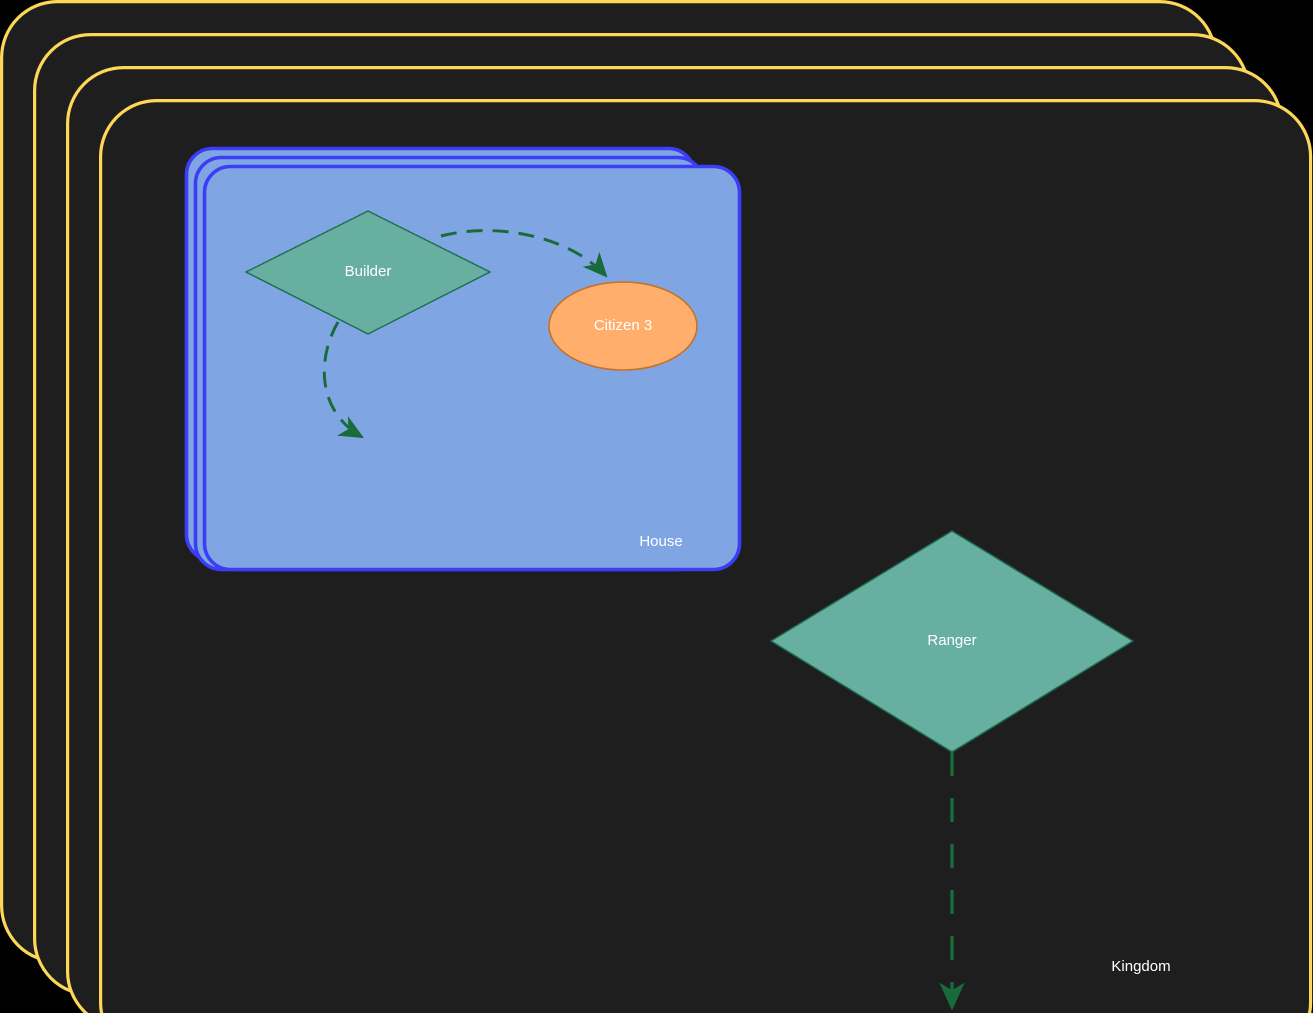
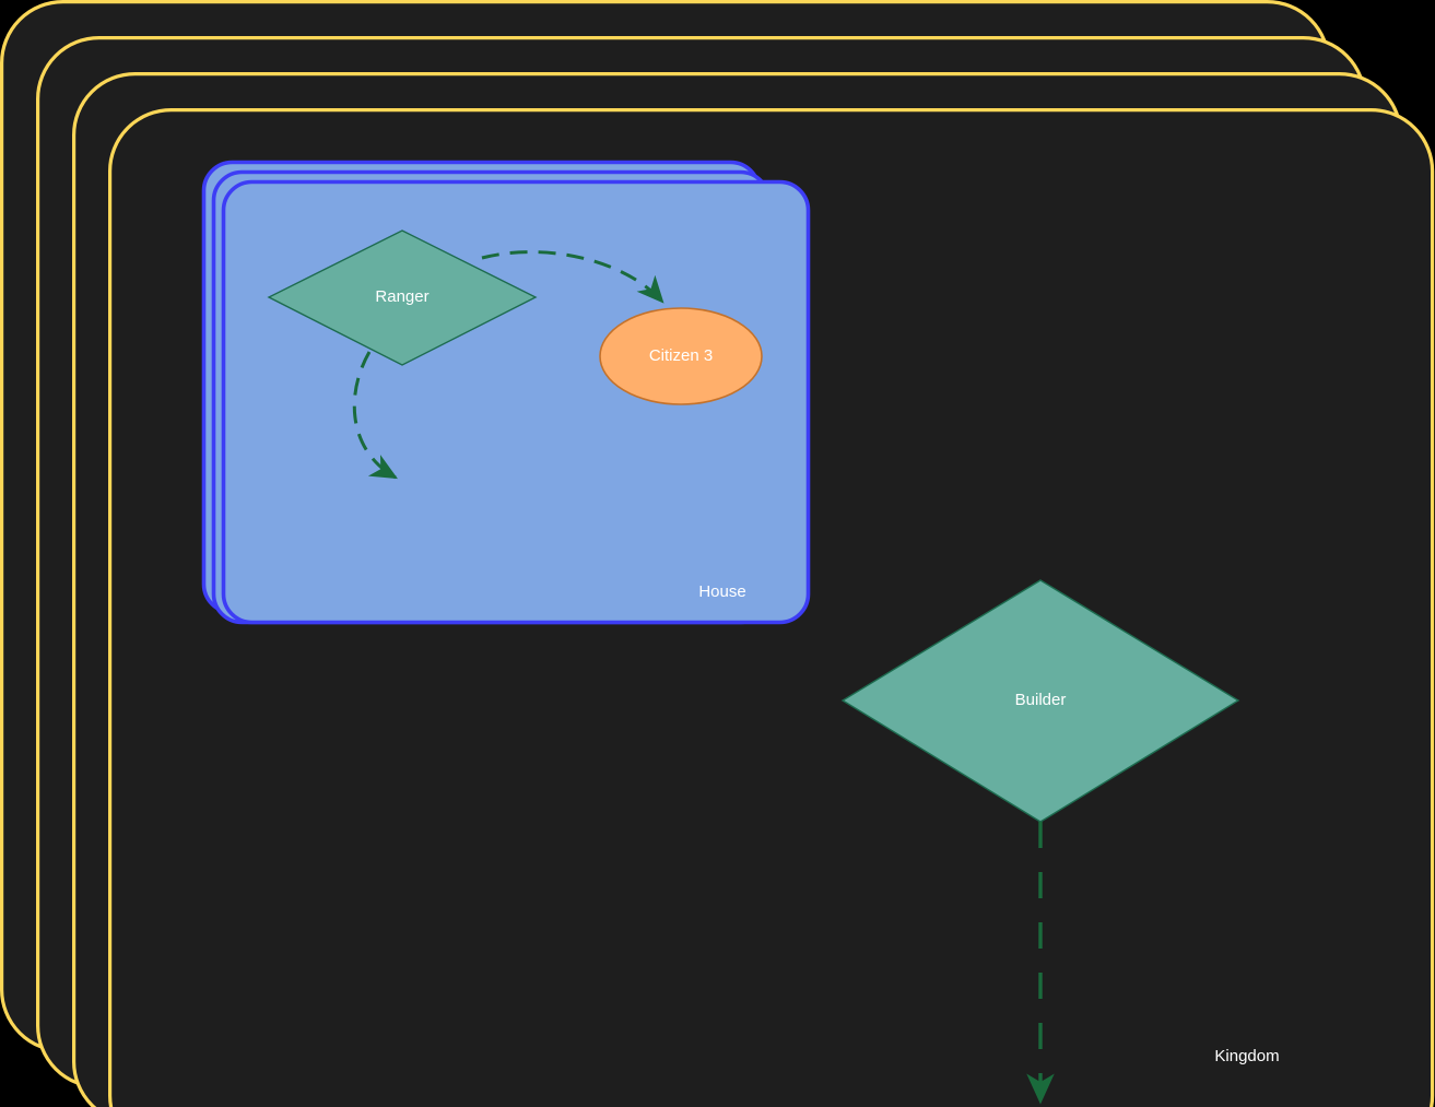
  Kingdom
  House
- Builder
+ Ranger
  Citizen 3
- Ranger
+ Builder
